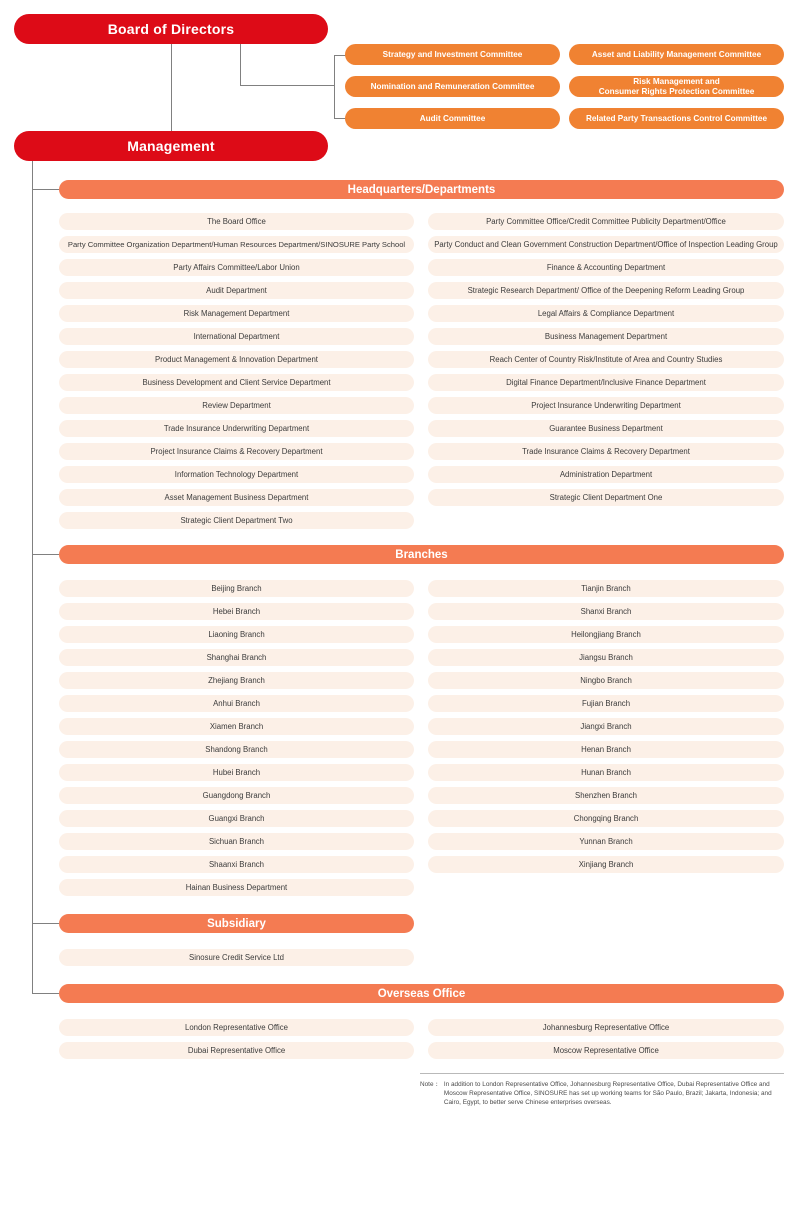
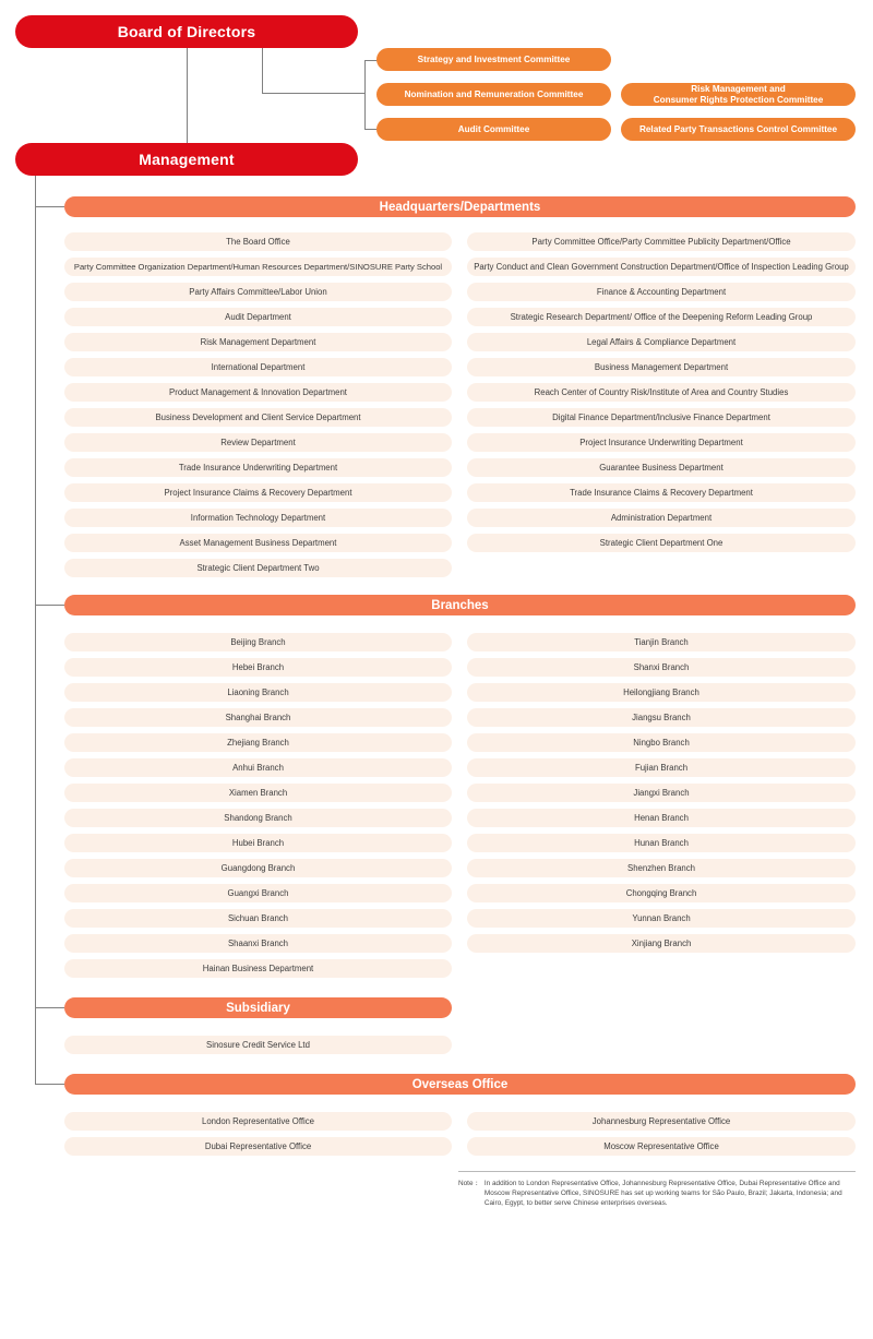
  Board of Directors
  Management
  Strategy and Investment Committee
  Nomination and Remuneration Committee
  Audit Committee
- Asset and Liability Management Committee
  Risk Management and
  Consumer Rights Protection Committee
  Related Party Transactions Control Committee
  Headquarters/Departments
  Branches
  Subsidiary
  Overseas Office
  The Board Office
  Party Committee Organization Department/Human Resources Department/SINOSURE Party School
  Party Affairs Committee/Labor Union
  Audit Department
  Risk Management Department
  International Department
  Product Management & Innovation Department
  Business Development and Client Service Department
  Review Department
  Trade Insurance Underwriting Department
  Project Insurance Claims & Recovery Department
  Information Technology Department
  Asset Management Business Department
  Strategic Client Department Two
- Party Committee Office/Credit Committee Publicity Department/Office
+ Party Committee Office/Party Committee Publicity Department/Office
  Party Conduct and Clean Government Construction Department/Office of Inspection Leading Group
  Finance & Accounting Department
  Strategic Research Department/ Office of the Deepening Reform Leading Group
  Legal Affairs & Compliance Department
  Business Management Department
  Reach Center of Country Risk/Institute of Area and Country Studies
  Digital Finance Department/Inclusive Finance Department
  Project Insurance Underwriting Department
  Guarantee Business Department
  Trade Insurance Claims & Recovery Department
  Administration Department
  Strategic Client Department One
  Beijing Branch
  Hebei Branch
  Liaoning Branch
  Shanghai Branch
  Zhejiang Branch
  Anhui Branch
  Xiamen Branch
  Shandong Branch
  Hubei Branch
  Guangdong Branch
  Guangxi Branch
  Sichuan Branch
  Shaanxi Branch
  Hainan Business Department
  Tianjin Branch
  Shanxi Branch
  Heilongjiang Branch
  Jiangsu Branch
  Ningbo Branch
  Fujian Branch
  Jiangxi Branch
  Henan Branch
  Hunan Branch
  Shenzhen Branch
  Chongqing Branch
  Yunnan Branch
  Xinjiang Branch
  Sinosure Credit Service Ltd
  London Representative Office
  Dubai Representative Office
  Johannesburg Representative Office
  Moscow Representative Office
